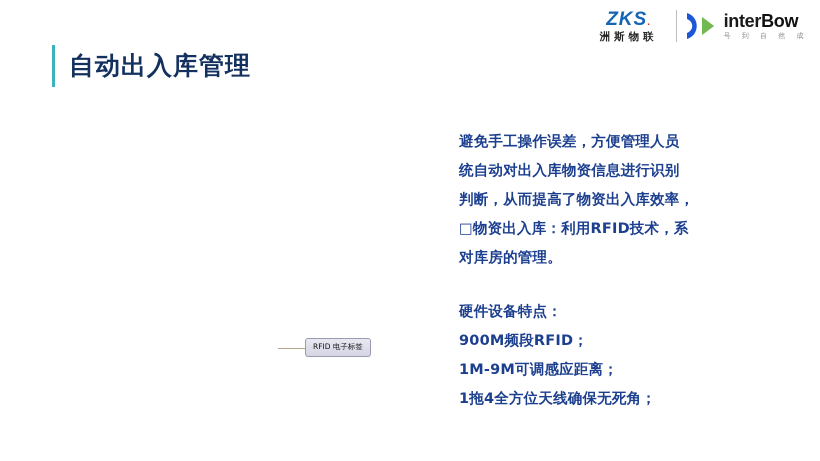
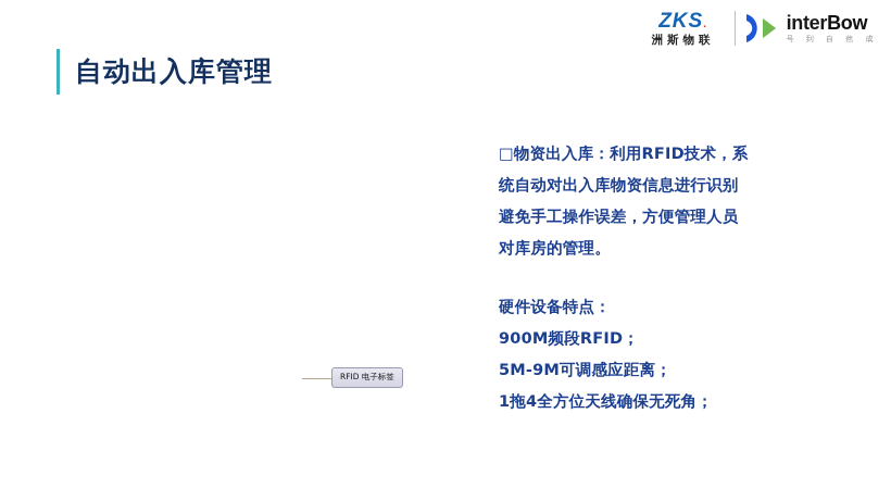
  ZKS.
  洲斯物联
  interBow
  号 到 自 然 成
  自动出入库管理
  RFID 电子标签
- 避免手工操作误差，方便管理人员
+ □物资出入库：利用RFID技术，系
  统自动对出入库物资信息进行识别
- 判断，从而提高了物资出入库效率，
- □物资出入库：利用RFID技术，系
+ 避免手工操作误差，方便管理人员
  对库房的管理。
  硬件设备特点：
  900M频段RFID；
- 1M-9M可调感应距离；
+ 5M-9M可调感应距离；
  1拖4全方位天线确保无死角；
